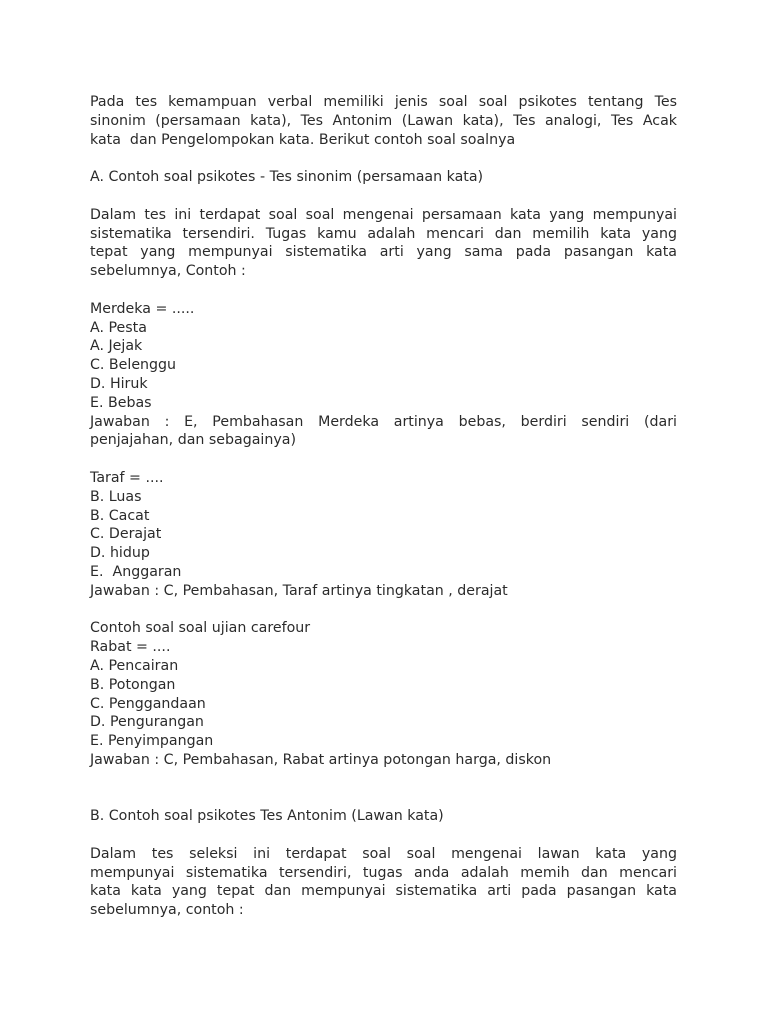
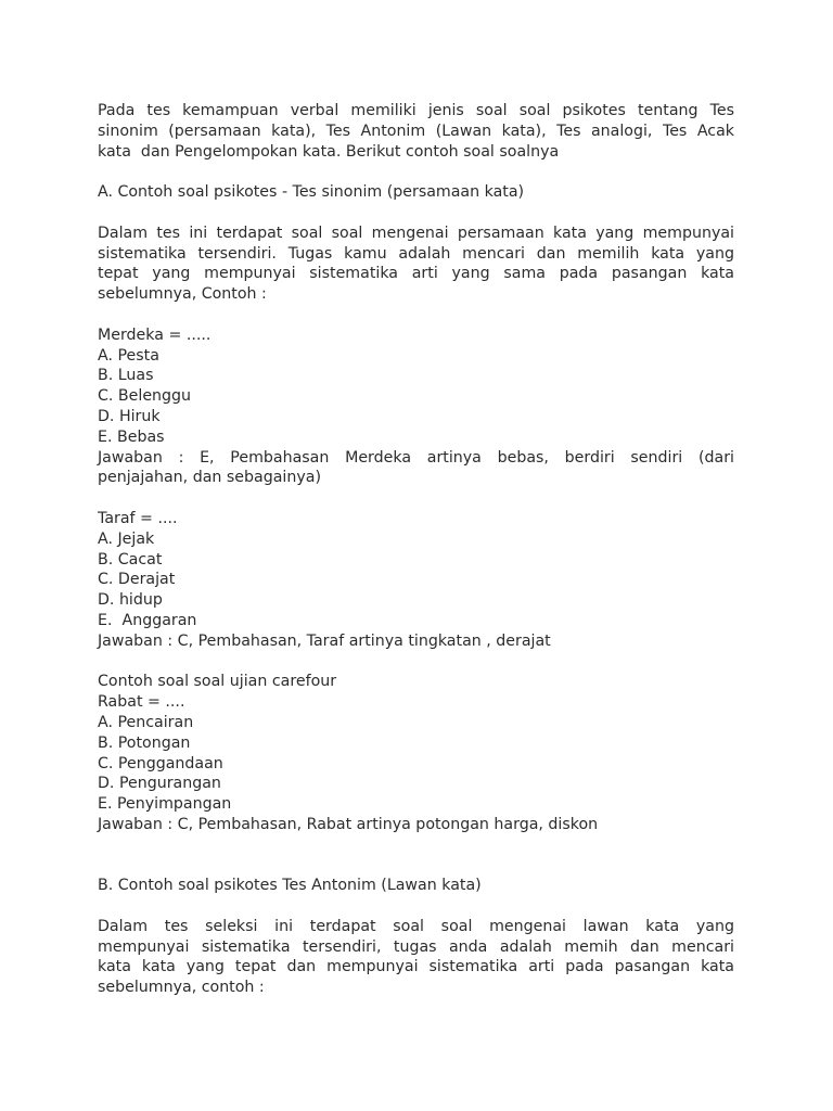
  Pada tes kemampuan verbal memiliki jenis soal soal psikotes tentang Tes
  sinonim (persamaan kata), Tes Antonim (Lawan kata), Tes analogi, Tes Acak
  kata dan Pengelompokan kata. Berikut contoh soal soalnya
  A. Contoh soal psikotes - Tes sinonim (persamaan kata)
  Dalam tes ini terdapat soal soal mengenai persamaan kata yang mempunyai
  sistematika tersendiri. Tugas kamu adalah mencari dan memilih kata yang
  tepat yang mempunyai sistematika arti yang sama pada pasangan kata
  sebelumnya, Contoh :
  Merdeka = .....
  A. Pesta
- A. Jejak
+ B. Luas
  C. Belenggu
  D. Hiruk
  E. Bebas
  Jawaban : E, Pembahasan Merdeka artinya bebas, berdiri sendiri (dari
  penjajahan, dan sebagainya)
  Taraf = ....
- B. Luas
+ A. Jejak
  B. Cacat
  C. Derajat
  D. hidup
  E. Anggaran
  Jawaban : C, Pembahasan, Taraf artinya tingkatan , derajat
  Contoh soal soal ujian carefour
  Rabat = ....
  A. Pencairan
  B. Potongan
  C. Penggandaan
  D. Pengurangan
  E. Penyimpangan
  Jawaban : C, Pembahasan, Rabat artinya potongan harga, diskon
  B. Contoh soal psikotes Tes Antonim (Lawan kata)
  Dalam tes seleksi ini terdapat soal soal mengenai lawan kata yang
  mempunyai sistematika tersendiri, tugas anda adalah memih dan mencari
  kata kata yang tepat dan mempunyai sistematika arti pada pasangan kata
  sebelumnya, contoh :
